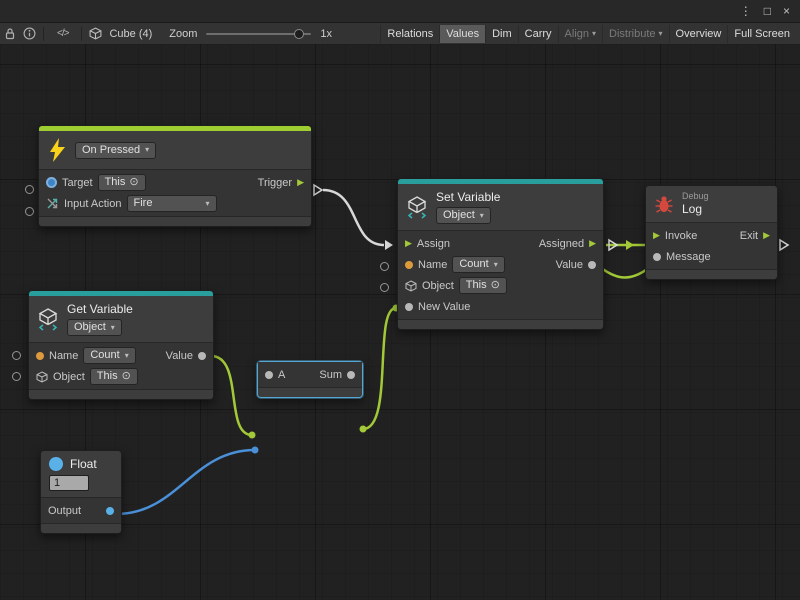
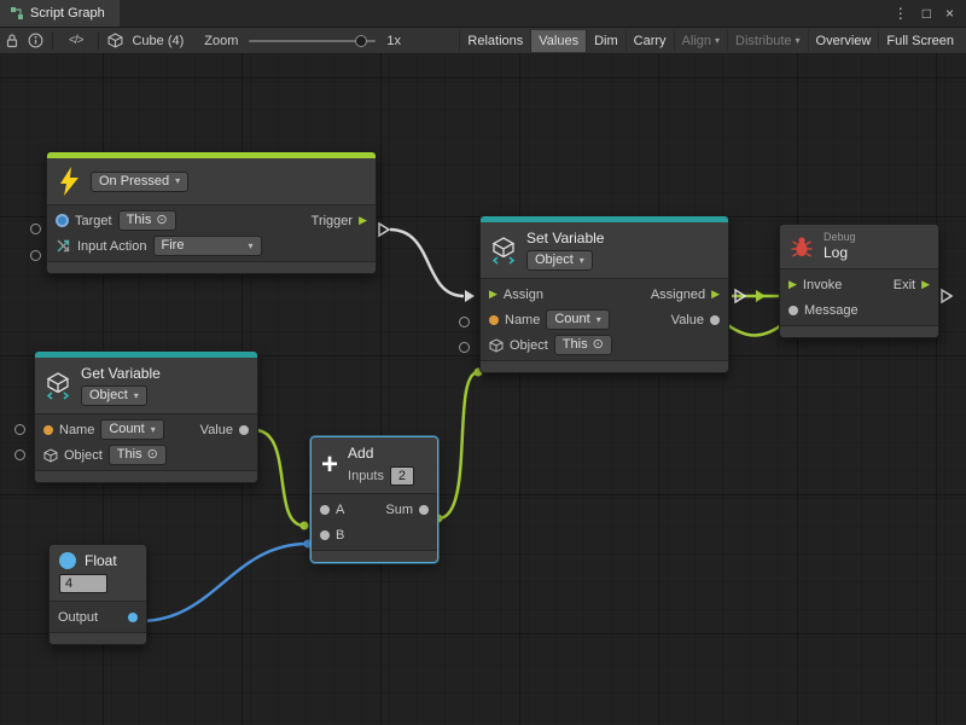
+ Script Graph
  ⋮
  □
  ×
  </>
  Cube (4)
  Zoom
  1x
  Relations
  Values
  Dim
  Carry
  Align
  ▾
  Distribute
  ▾
  Overview
  Full Screen
  On Pressed
  ▾
  Target
  This
  ⊙
  Trigger
  ▶
  Input Action
  Fire
  ▾
  Set Variable
  Object
  ▾
  ▶
  Assign
  Assigned
  ▶
  Name
  Count
  ▾
  Value
  Object
  This
  ⊙
- New Value
  Debug
  Log
  ▶
  Invoke
  Exit
  ▶
  Message
  Get Variable
  Object
  ▾
  Name
  Count
  ▾
  Value
  Object
  This
  ⊙
+ +
+ Add
+ Inputs
+ 2
  A
  Sum
+ B
  Float
- 1
+ 4
  Output
